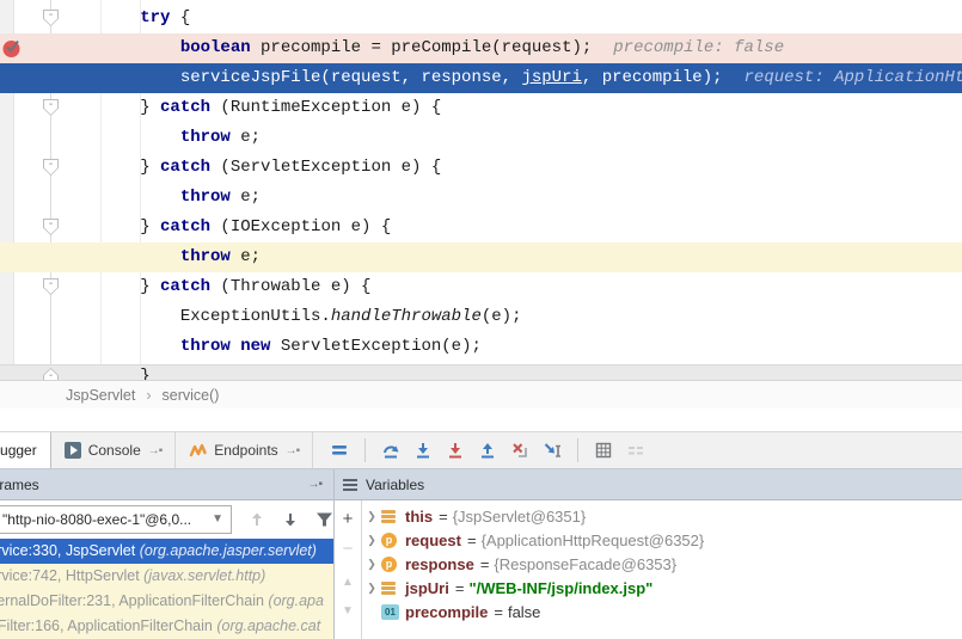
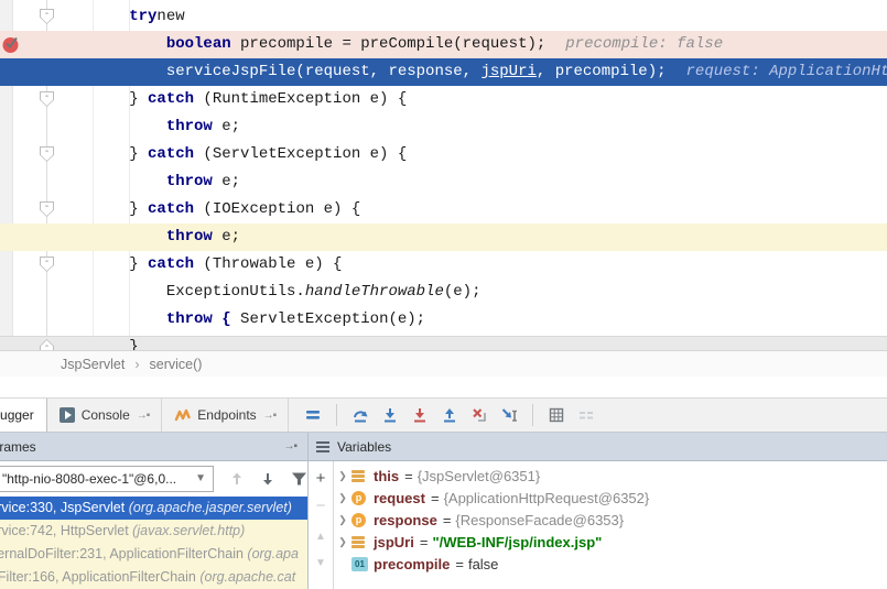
- try {
+ trynew
  boolean precompile = preCompile(request); precompile: false
  serviceJspFile(request, response, jspUri, precompile); request: ApplicationHt
  } catch (RuntimeException e) {
  throw e;
  } catch (ServletException e) {
  throw e;
  } catch (IOException e) {
  throw e;
  } catch (Throwable e) {
  ExceptionUtils.handleThrowable(e);
- throw new ServletException(e);
+ throw { ServletException(e);
  }
  -
  -
  -
  -
  -
  -
  JspServlet
  ›
  service()
  Console
  →▪
  Endpoints
  →▪
  rames
  →▪
  Variables
  "http-nio-8080-exec-1"@6,0...
  ▼
  vice:330, JspServlet (org.apache.jasper.servlet)
  vice:742, HttpServlet (javax.servlet.http)
  ernalDoFilter:231, ApplicationFilterChain (org.apa
  Filter:166, ApplicationFilterChain (org.apache.cat
  +
  −
  ▲
  ▼
  ❯
  this
  =
  {JspServlet@6351}
  ❯
  p
  request
  =
  {ApplicationHttpRequest@6352}
  ❯
  p
  response
  =
  {ResponseFacade@6353}
  ❯
  jspUri
  =
  "/WEB-INF/jsp/index.jsp"
  01
  precompile
  =
  false
